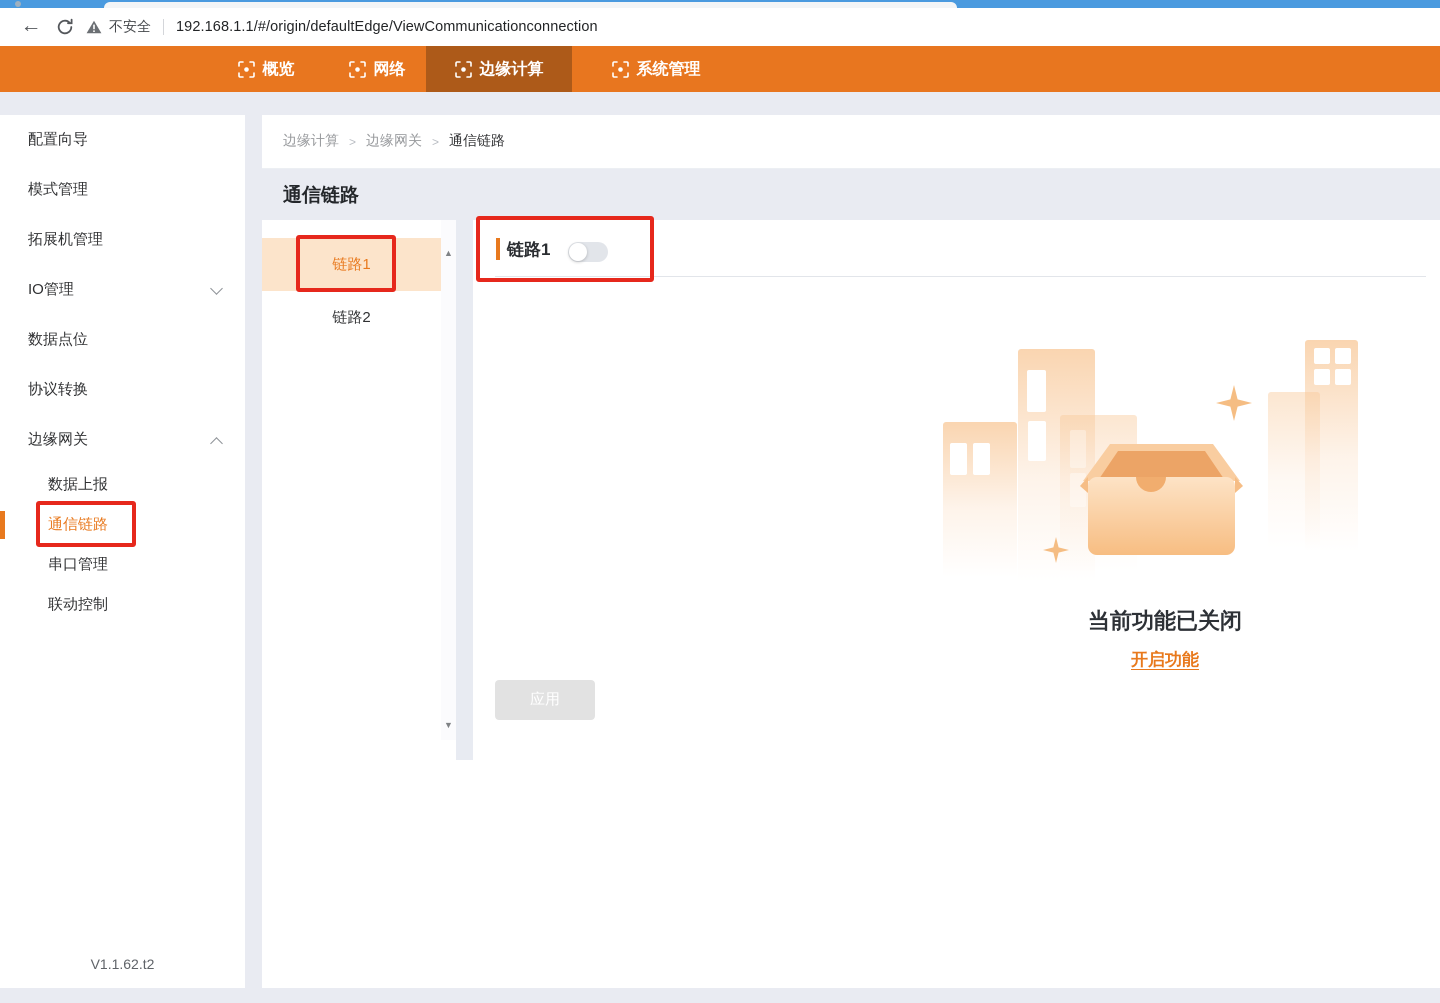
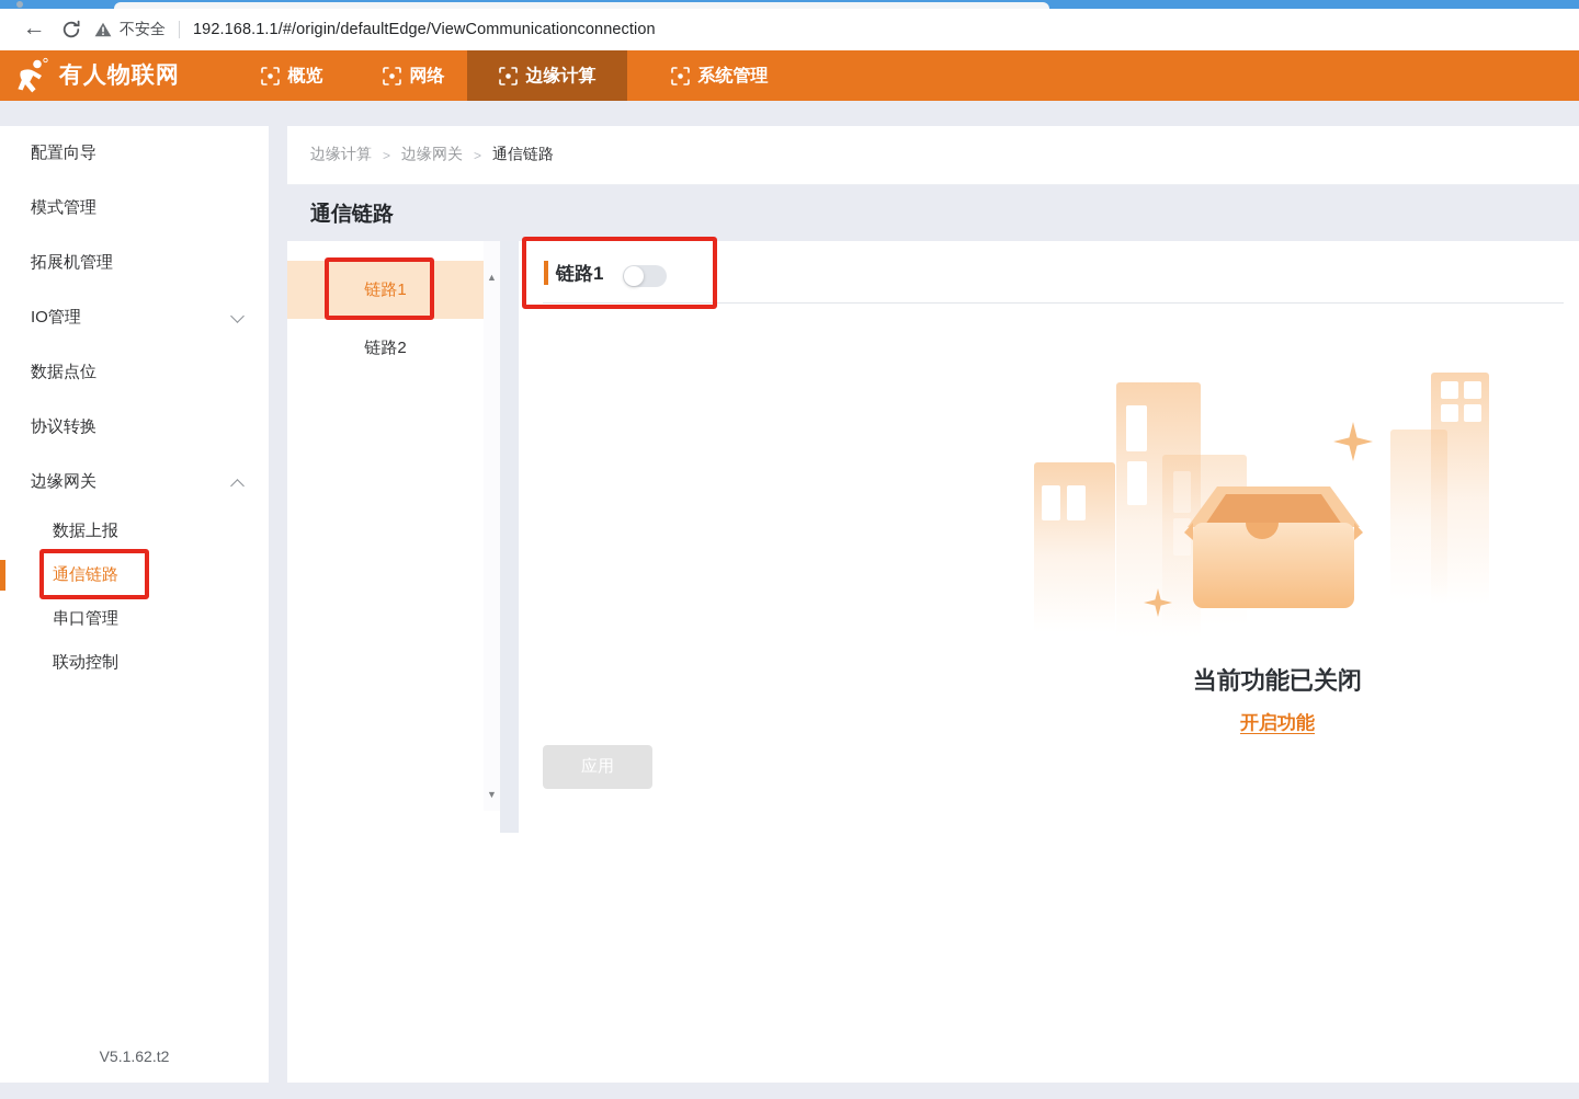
  ←
  不安全
  192.168.1.1/#/origin/defaultEdge/ViewCommunicationconnection
+ 有人物联网
  概览
  网络
  边缘计算
  系统管理
  配置向导
  模式管理
  拓展机管理
  IO管理
  数据点位
  协议转换
  边缘网关
  数据上报
  通信链路
  串口管理
  联动控制
- V1.1.62.t2
+ V5.1.62.t2
  边缘计算
  >
  边缘网关
  >
  通信链路
  通信链路
  链路1
  链路2
  ▲
  ▼
  链路1
  当前功能已关闭
  开启功能
  应用
